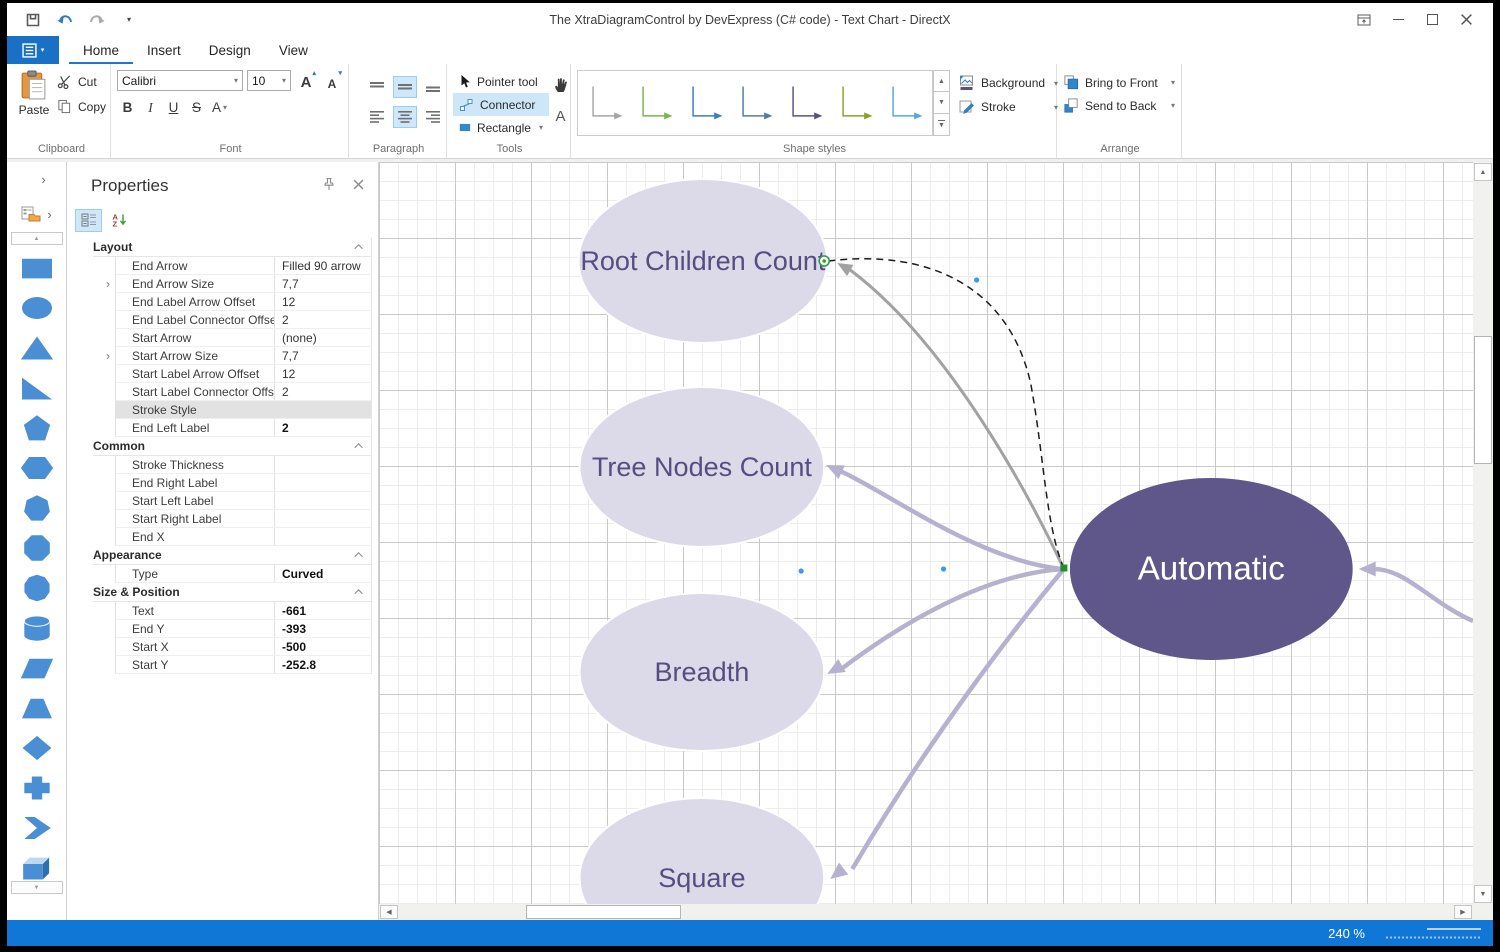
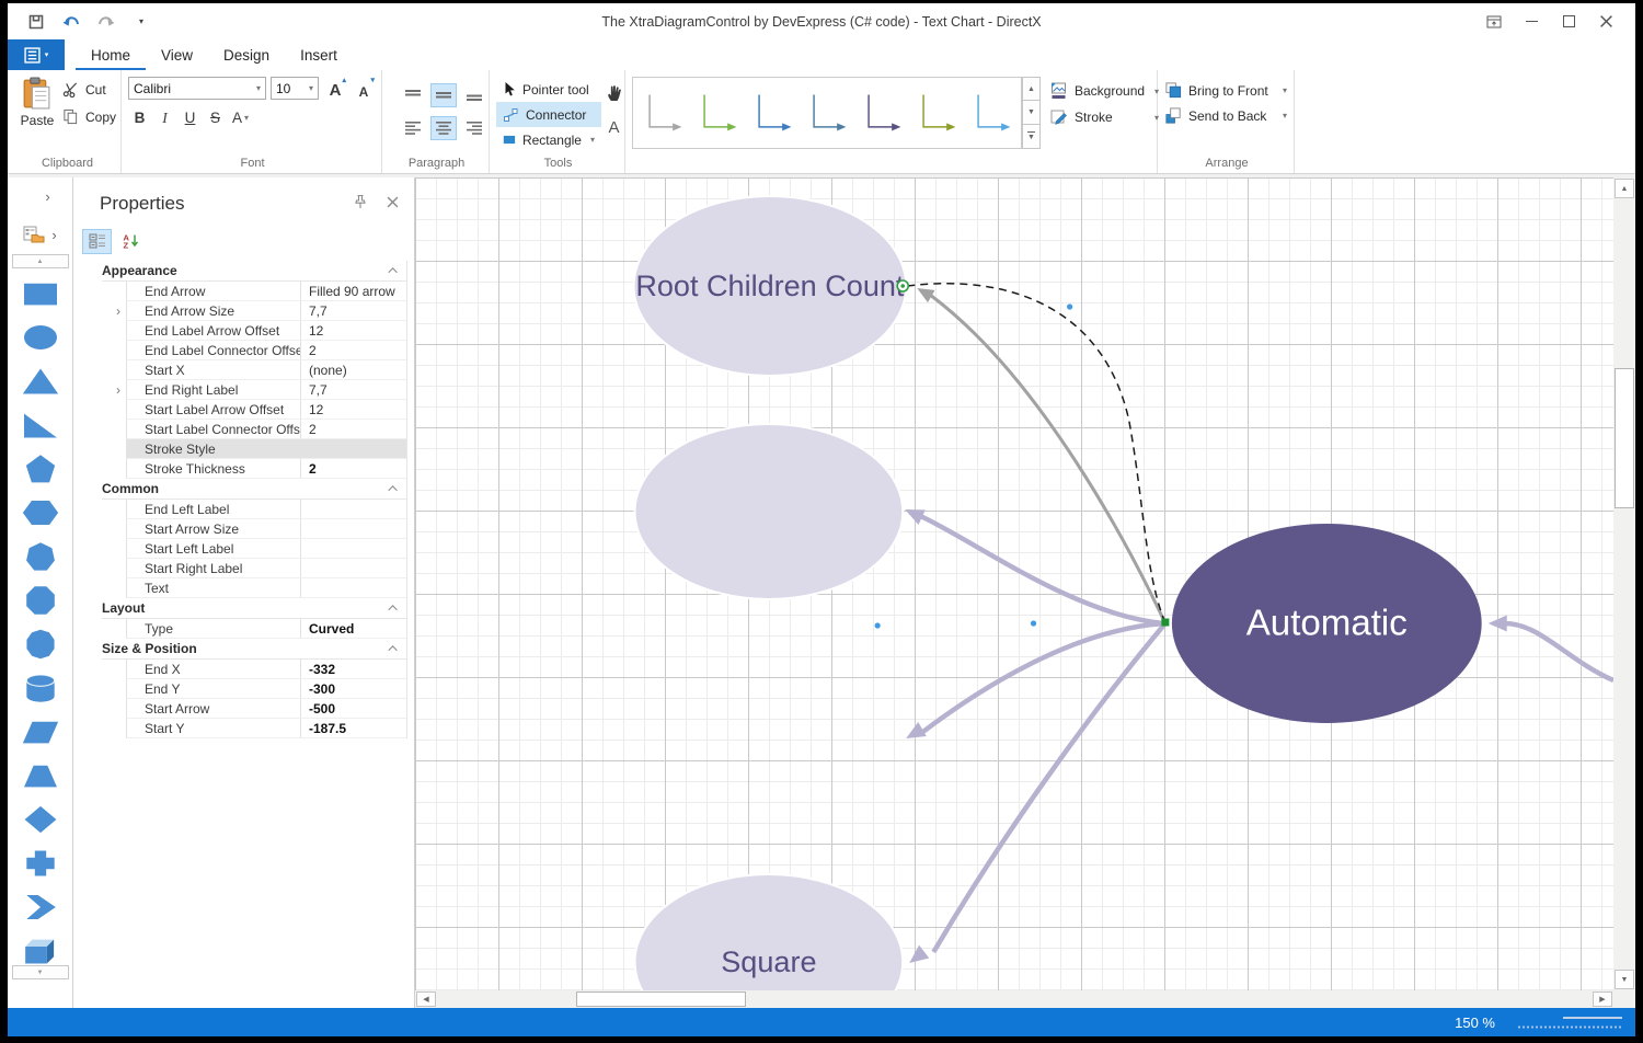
  ▾
  The XtraDiagramControl by DevExpress (C# code) - Text Chart - DirectX
  Home
- Insert
+ View
  Design
- View
+ Insert
  Paste
  Cut
  Copy
  Clipboard
  Calibri
  ▾
  10
  ▾
  A
  A
  B
  I
  U
  S
  A
  ▾
  Font
  Paragraph
  Pointer tool
  Connector
  Rectangle
  ▾
  A
  Tools
  Background
  ▾
  Stroke
  ▾
- Shape styles
  Bring to Front
  ▾
  Send to Back
  ▾
  Arrange
  ›
  ›
  Properties
  A
  Z
- Layout
+ Appearance
  End Arrow
  Filled 90 arrow
  ›
  End Arrow Size
  7,7
  End Label Arrow Offset
  12
  End Label Connector Offse
  2
- Start Arrow
+ Start X
  (none)
  ›
- Start Arrow Size
+ End Right Label
  7,7
  Start Label Arrow Offset
  12
  Start Label Connector Offs
  2
  Stroke Style
- End Left Label
+ Stroke Thickness
  2
  Common
- Stroke Thickness
+ End Left Label
- End Right Label
+ Start Arrow Size
  Start Left Label
  Start Right Label
- End X
+ Text
- Appearance
+ Layout
  Type
  Curved
  Size & Position
- Text
+ End X
- -661
+ -332
  End Y
- -393
+ -300
- Start X
+ Start Arrow
  -500
  Start Y
- -252.8
+ -187.5
  Root Children Coun
- Tree Nodes Count
- Breadth
  Square
  Automatic
- 240 %
+ 150 %
